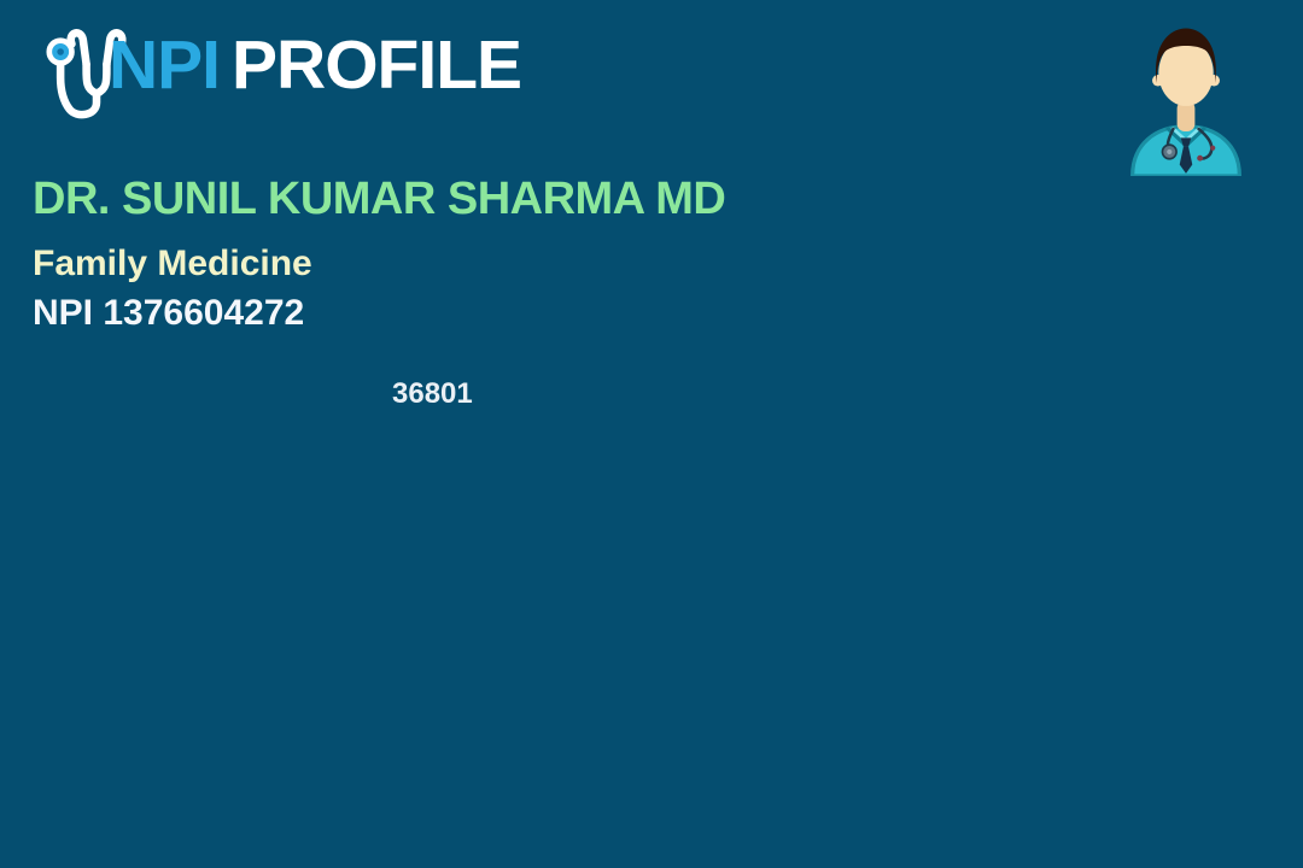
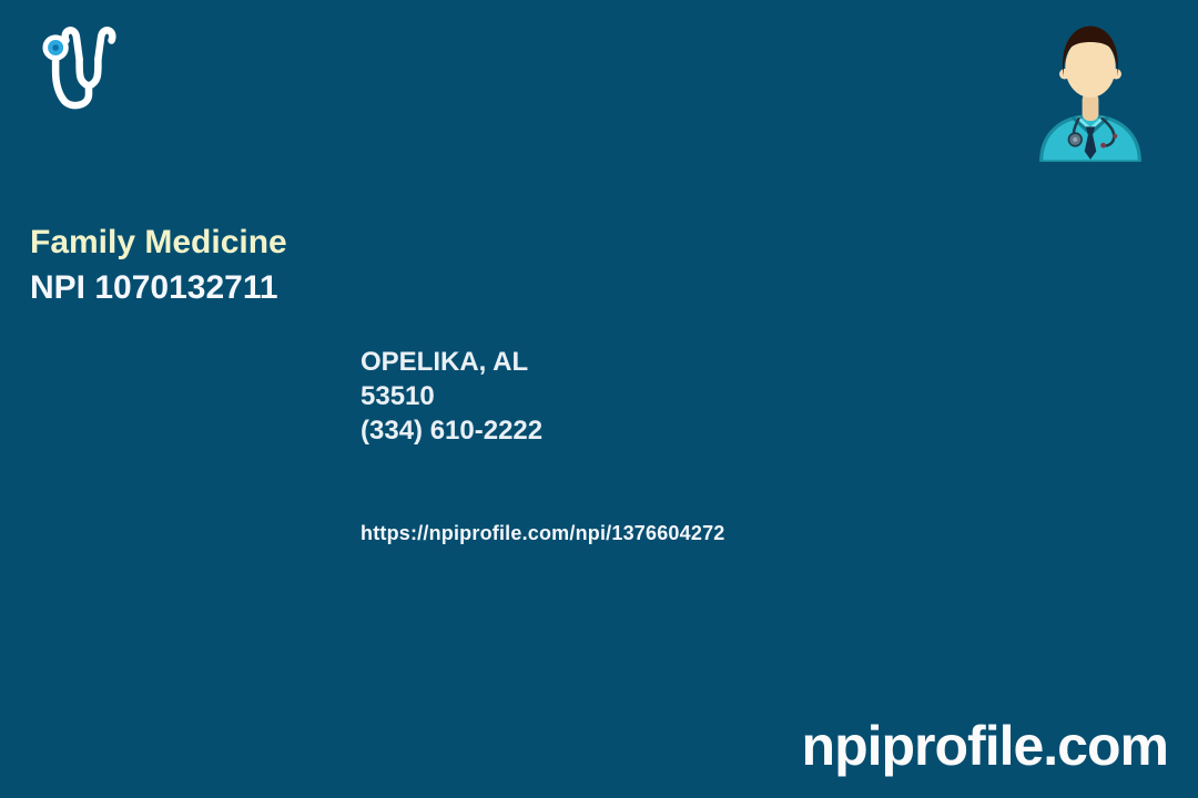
- NPI PROFILE
- DR. SUNIL KUMAR SHARMA MD
  Family Medicine
- NPI 1376604272
+ NPI 1070132711
+ OPELIKA, AL
- 36801
+ 53510
+ (334) 610-2222
+ https://npiprofile.com/npi/1376604272
+ npiprofile.com
